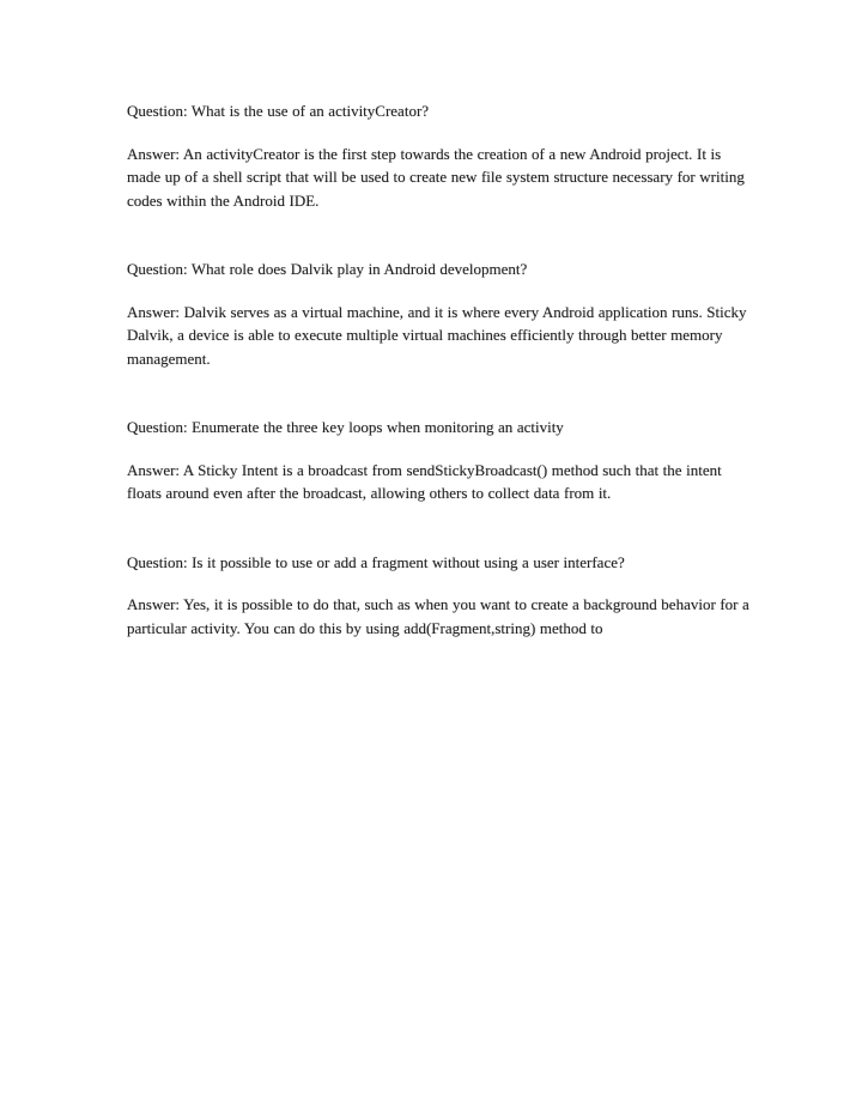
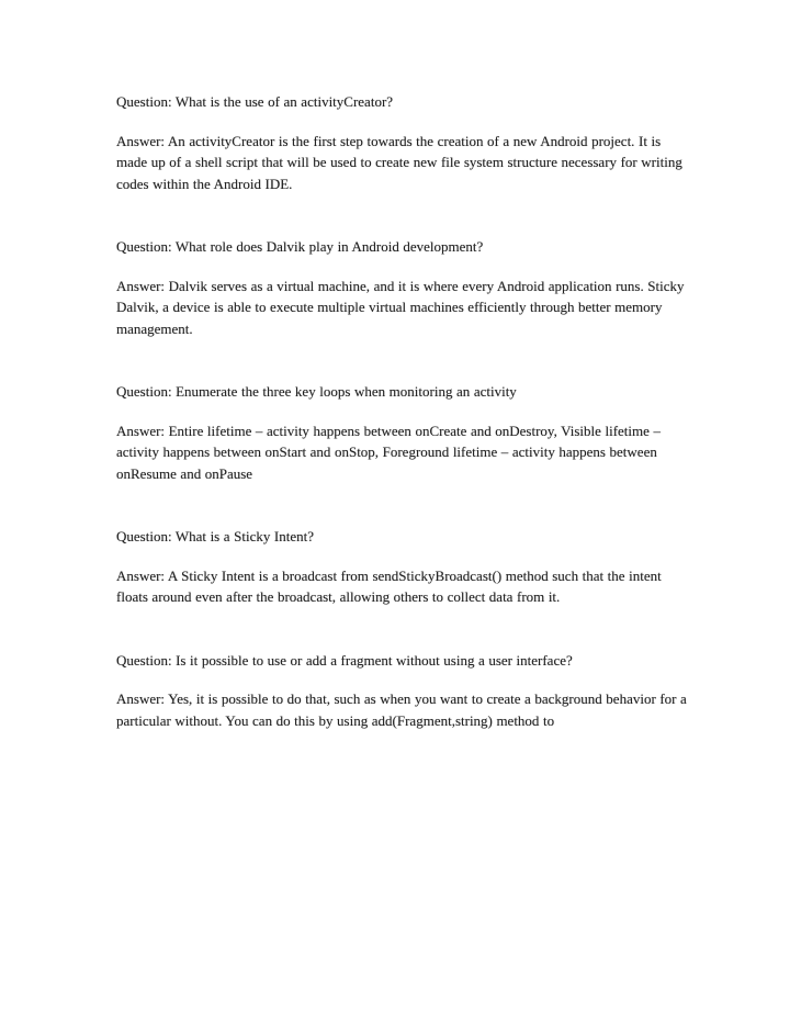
  Question: What is the use of an activityCreator?
  Answer: An activityCreator is the first step towards the creation of a new Android project. It is made up of a shell script that will be used to create new file system structure necessary for writing codes within the Android IDE.
  Question: What role does Dalvik play in Android development?
  Answer: Dalvik serves as a virtual machine, and it is where every Android application runs. Sticky Dalvik, a device is able to execute multiple virtual machines efficiently through better memory management.
  Question: Enumerate the three key loops when monitoring an activity
+ Answer: Entire lifetime – activity happens between onCreate and onDestroy, Visible lifetime – activity happens between onStart and onStop, Foreground lifetime – activity happens between onResume and onPause
+ Question: What is a Sticky Intent?
  Answer: A Sticky Intent is a broadcast from sendStickyBroadcast() method such that the intent floats around even after the broadcast, allowing others to collect data from it.
  Question: Is it possible to use or add a fragment without using a user interface?
- Answer: Yes, it is possible to do that, such as when you want to create a background behavior for a particular activity. You can do this by using add(Fragment,string) method to
+ Answer: Yes, it is possible to do that, such as when you want to create a background behavior for a particular without. You can do this by using add(Fragment,string) method to
